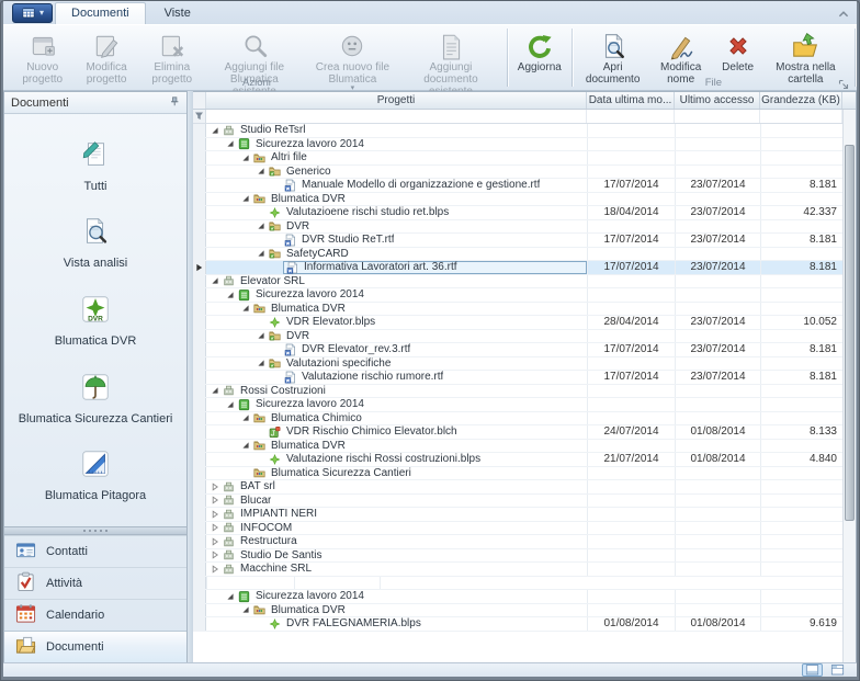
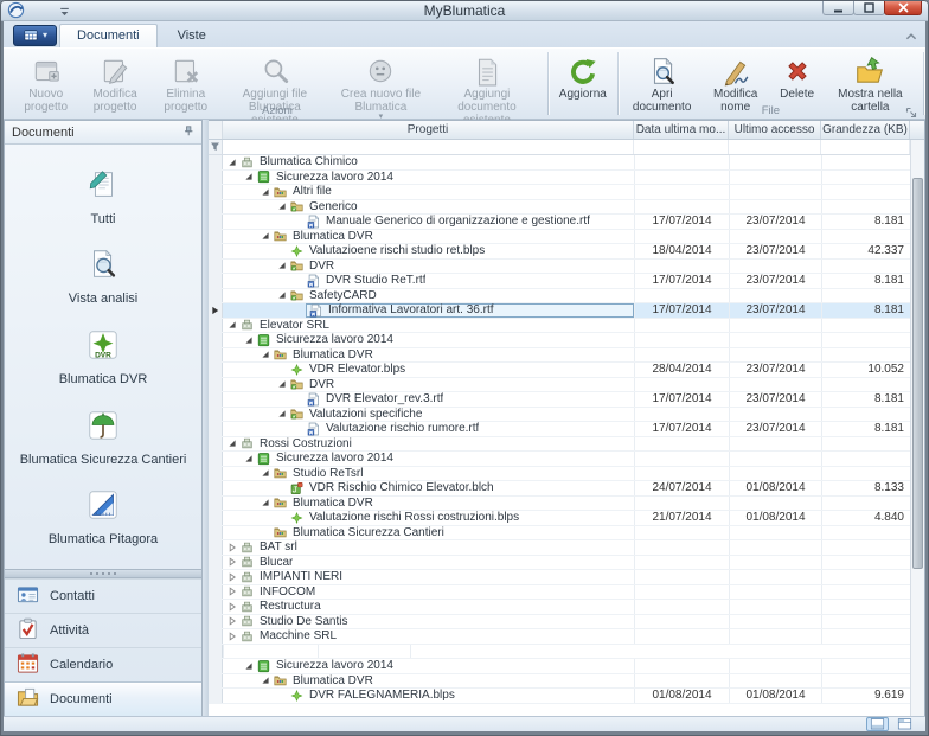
+ MyBlumatica
  ▾
  Documenti
  Viste
  Nuovo progetto
  Modifica progetto
  Elimina progetto
  Aggiungi file Blumatica
  Crea nuovo file Blumatica
  Azioni
  Aggiorna
  Apri documento
  Modifica nome
  Delete
  Mostra nella cartella
  File
  Documenti
  Tutti
  Vista analisi
  Blumatica DVR
  Blumatica Sicurezza Cantieri
  Blumatica Pitagora
  Contatti
  Attività
  Calendario
  Documenti
  Progetti
  Data ultima mo...
  Ultimo accesso
  Grandezza (KB)
- Studio ReTsrl
+ Blumatica Chimico
  Sicurezza lavoro 2014
  Altri file
  Generico
- Manuale Modello di organizzazione e gestione.rtf
+ Manuale Generico di organizzazione e gestione.rtf
  17/07/2014
  23/07/2014
  8.181
  Blumatica DVR
  Valutazioene rischi studio ret.blps
  18/04/2014
  23/07/2014
  42.337
  DVR
  DVR Studio ReT.rtf
  17/07/2014
  23/07/2014
  8.181
  SafetyCARD
  Informativa Lavoratori art. 36.rtf
  17/07/2014
  23/07/2014
  8.181
  Elevator SRL
  Sicurezza lavoro 2014
  Blumatica DVR
  VDR Elevator.blps
  28/04/2014
  23/07/2014
  10.052
  DVR
  DVR Elevator_rev.3.rtf
  17/07/2014
  23/07/2014
  8.181
  Valutazioni specifiche
  Valutazione rischio rumore.rtf
  17/07/2014
  23/07/2014
  8.181
  Rossi Costruzioni
  Sicurezza lavoro 2014
- Blumatica Chimico
+ Studio ReTsrl
  VDR Rischio Chimico Elevator.blch
  24/07/2014
  01/08/2014
  8.133
  Blumatica DVR
  Valutazione rischi Rossi costruzioni.blps
  21/07/2014
  01/08/2014
  4.840
  Blumatica Sicurezza Cantieri
  BAT srl
  Blucar
  IMPIANTI NERI
  INFOCOM
  Restructura
  Studio De Santis
  Macchine SRL
  Sicurezza lavoro 2014
  Blumatica DVR
  DVR FALEGNAMERIA.blps
  01/08/2014
  01/08/2014
  9.619
